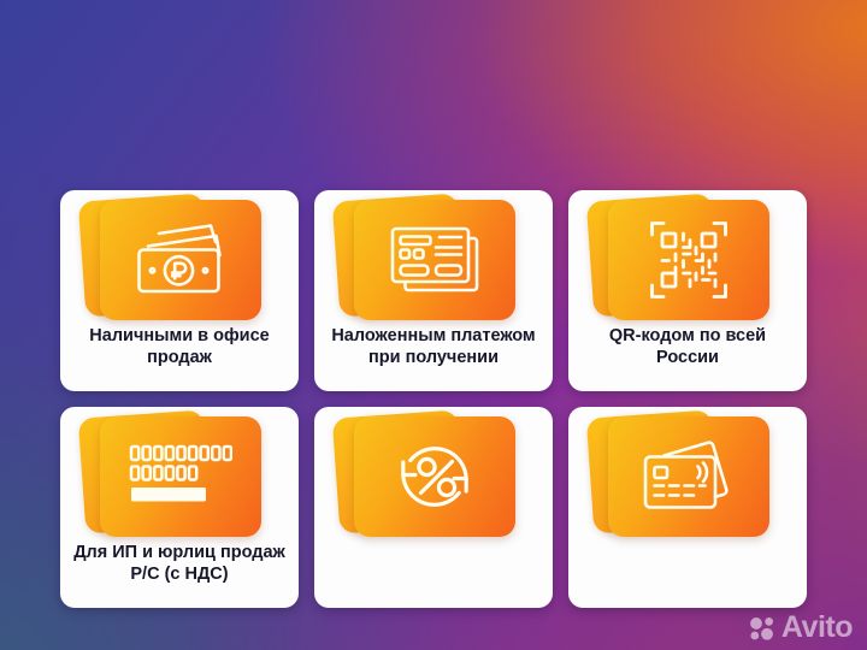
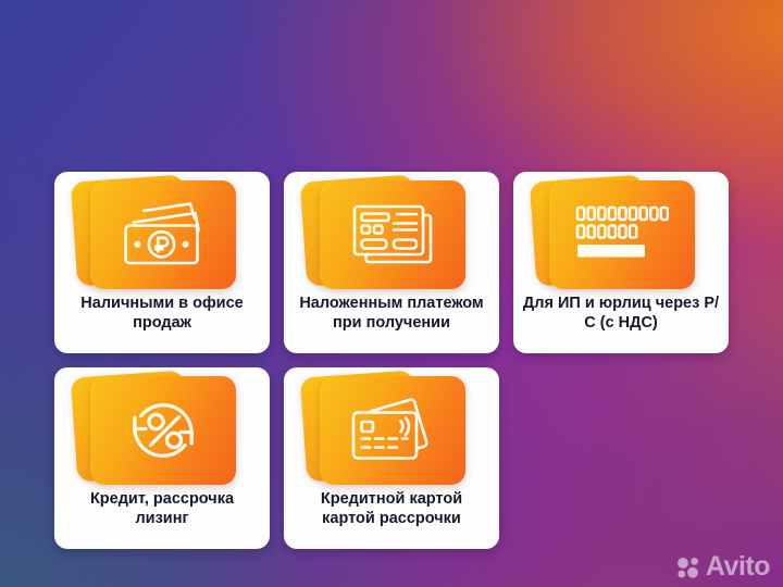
  Наличными в офисе продаж
  Наложенным платежом при получении
- QR-кодом по всей России
- Для ИП и юрлиц продаж Р/С (с НДС)
+ Для ИП и юрлиц через Р/С (с НДС)
+ Кредит, рассрочка лизинг
+ Кредитной картой картой рассрочки
  Avito
